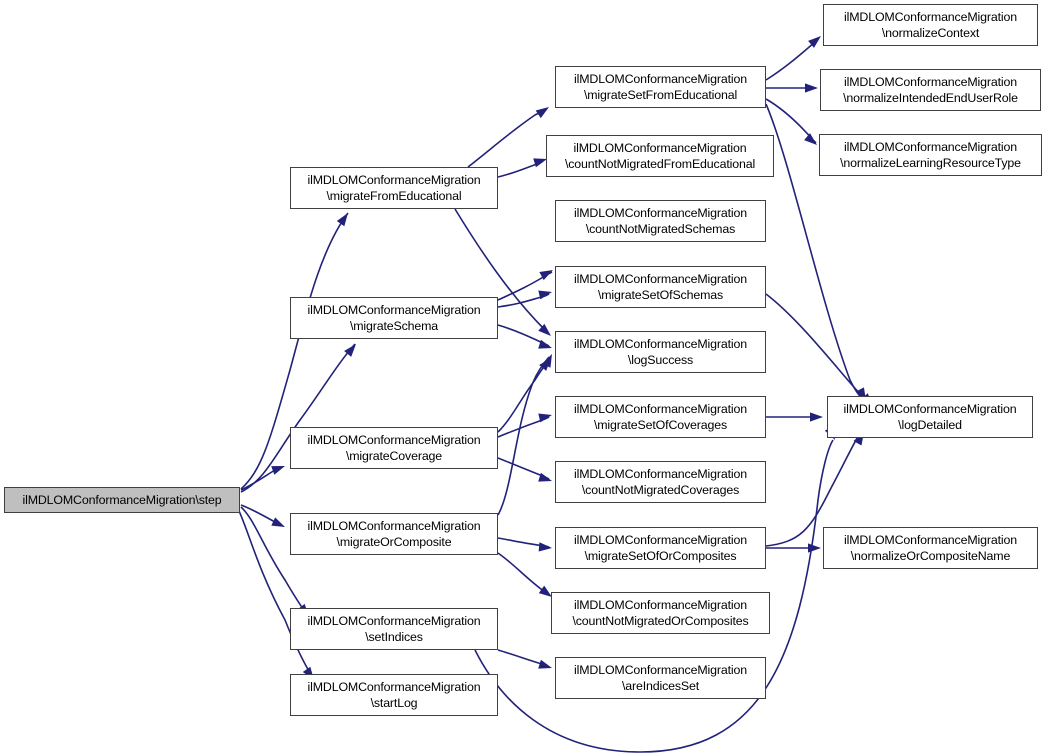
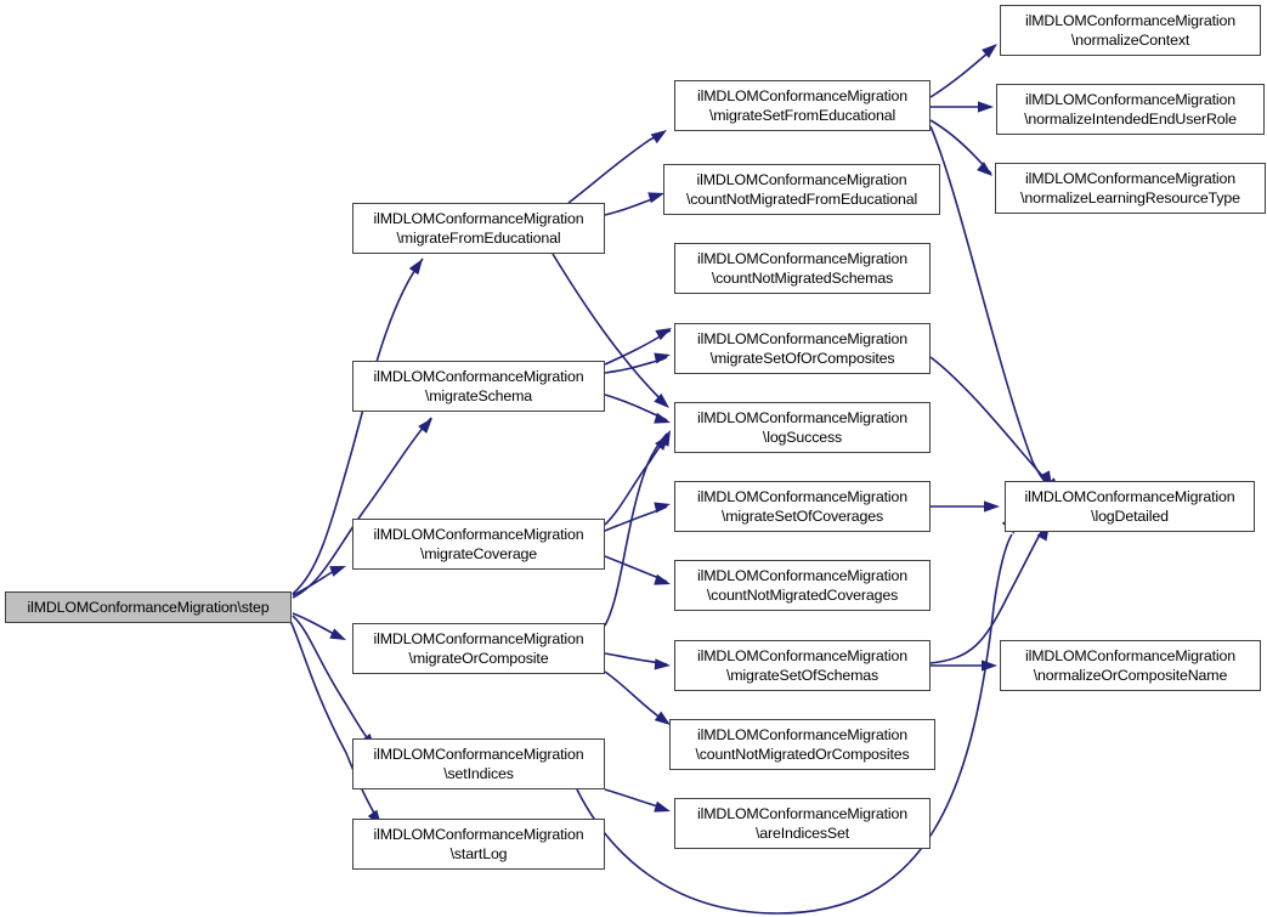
  ilMDLOMConformanceMigration\step
  ilMDLOMConformanceMigration
  \migrateFromEducational
  ilMDLOMConformanceMigration
  \migrateSchema
  ilMDLOMConformanceMigration
  \migrateCoverage
  ilMDLOMConformanceMigration
  \migrateOrComposite
  ilMDLOMConformanceMigration
  \setIndices
  ilMDLOMConformanceMigration
  \startLog
  ilMDLOMConformanceMigration
  \migrateSetFromEducational
  ilMDLOMConformanceMigration
  \countNotMigratedFromEducational
  ilMDLOMConformanceMigration
  \countNotMigratedSchemas
  ilMDLOMConformanceMigration
- \migrateSetOfSchemas
+ \migrateSetOfOrComposites
  ilMDLOMConformanceMigration
  \logSuccess
  ilMDLOMConformanceMigration
  \migrateSetOfCoverages
  ilMDLOMConformanceMigration
  \countNotMigratedCoverages
  ilMDLOMConformanceMigration
- \migrateSetOfOrComposites
+ \migrateSetOfSchemas
  ilMDLOMConformanceMigration
  \countNotMigratedOrComposites
  ilMDLOMConformanceMigration
  \areIndicesSet
  ilMDLOMConformanceMigration
  \normalizeContext
  ilMDLOMConformanceMigration
  \normalizeIntendedEndUserRole
  ilMDLOMConformanceMigration
  \normalizeLearningResourceType
  ilMDLOMConformanceMigration
  \logDetailed
  ilMDLOMConformanceMigration
  \normalizeOrCompositeName
